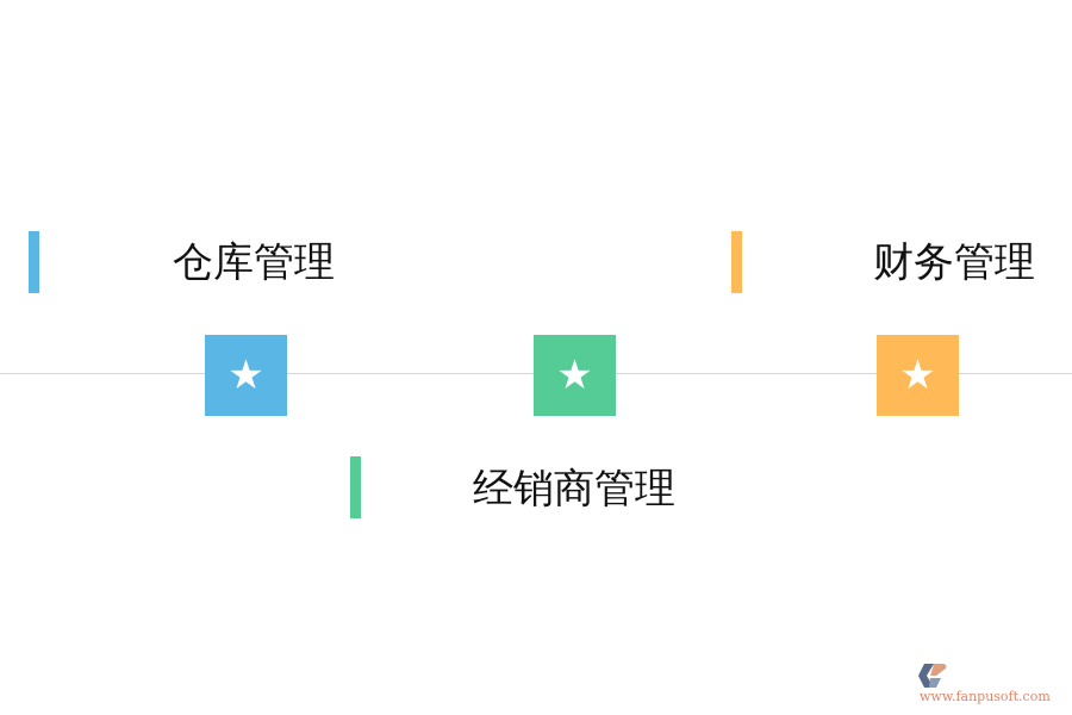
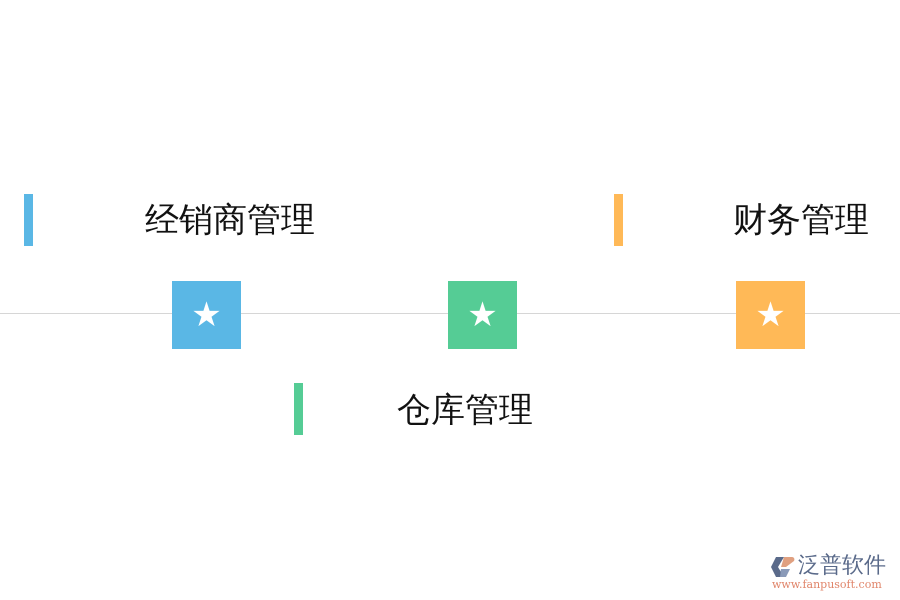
- 仓库管理
+ 经销商管理
  ★
  ★
- 经销商管理
+ 仓库管理
  财务管理
  ★
+ 泛普软件
  www.fanpusoft.com
